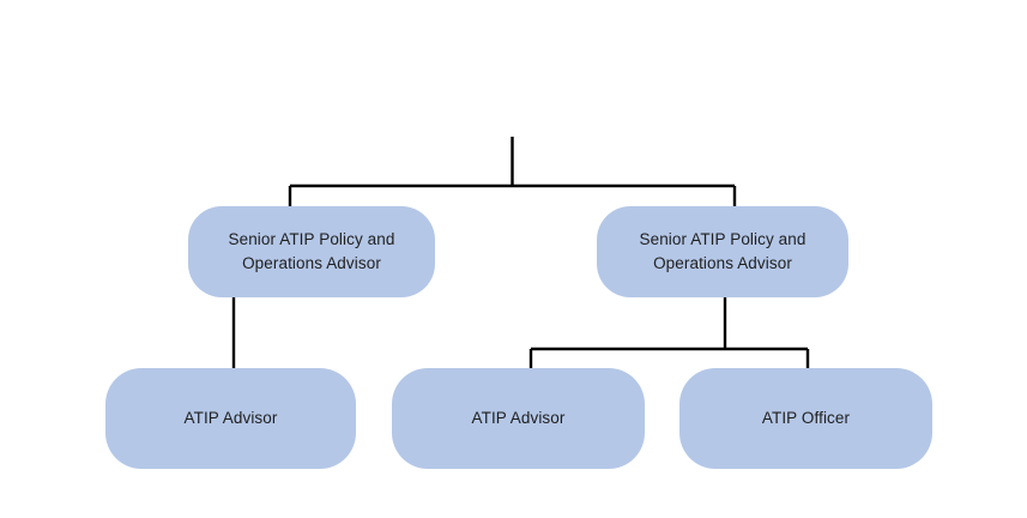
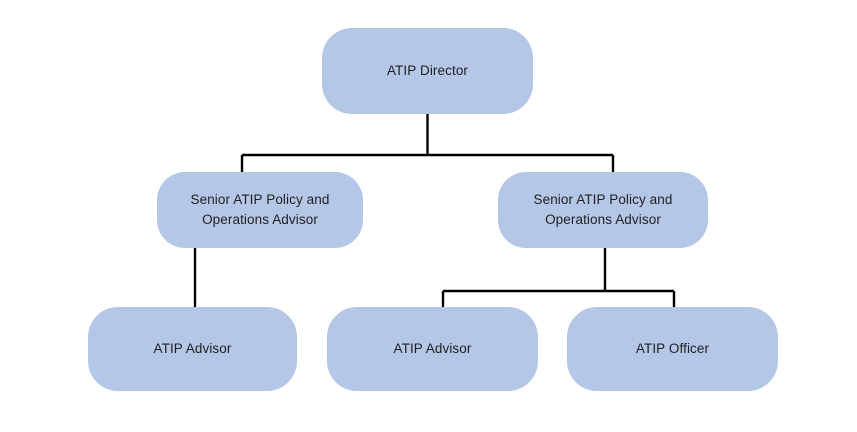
+ ATIP Director
  Senior ATIP Policy and
  Operations Advisor
  Senior ATIP Policy and
  Operations Advisor
  ATIP Advisor
  ATIP Advisor
  ATIP Officer
